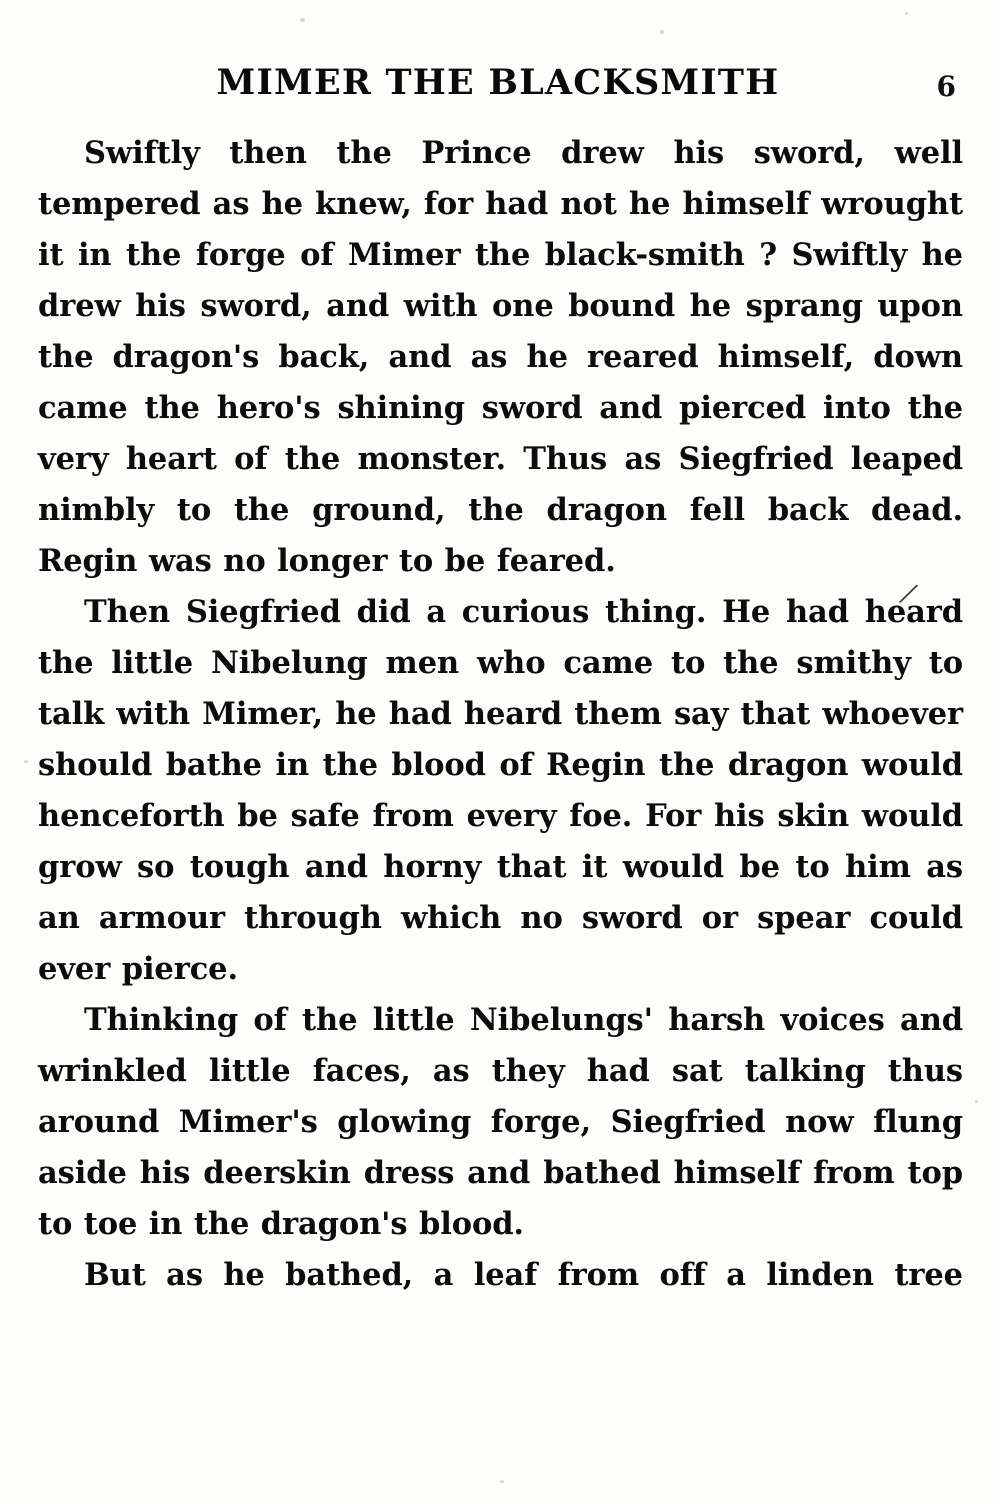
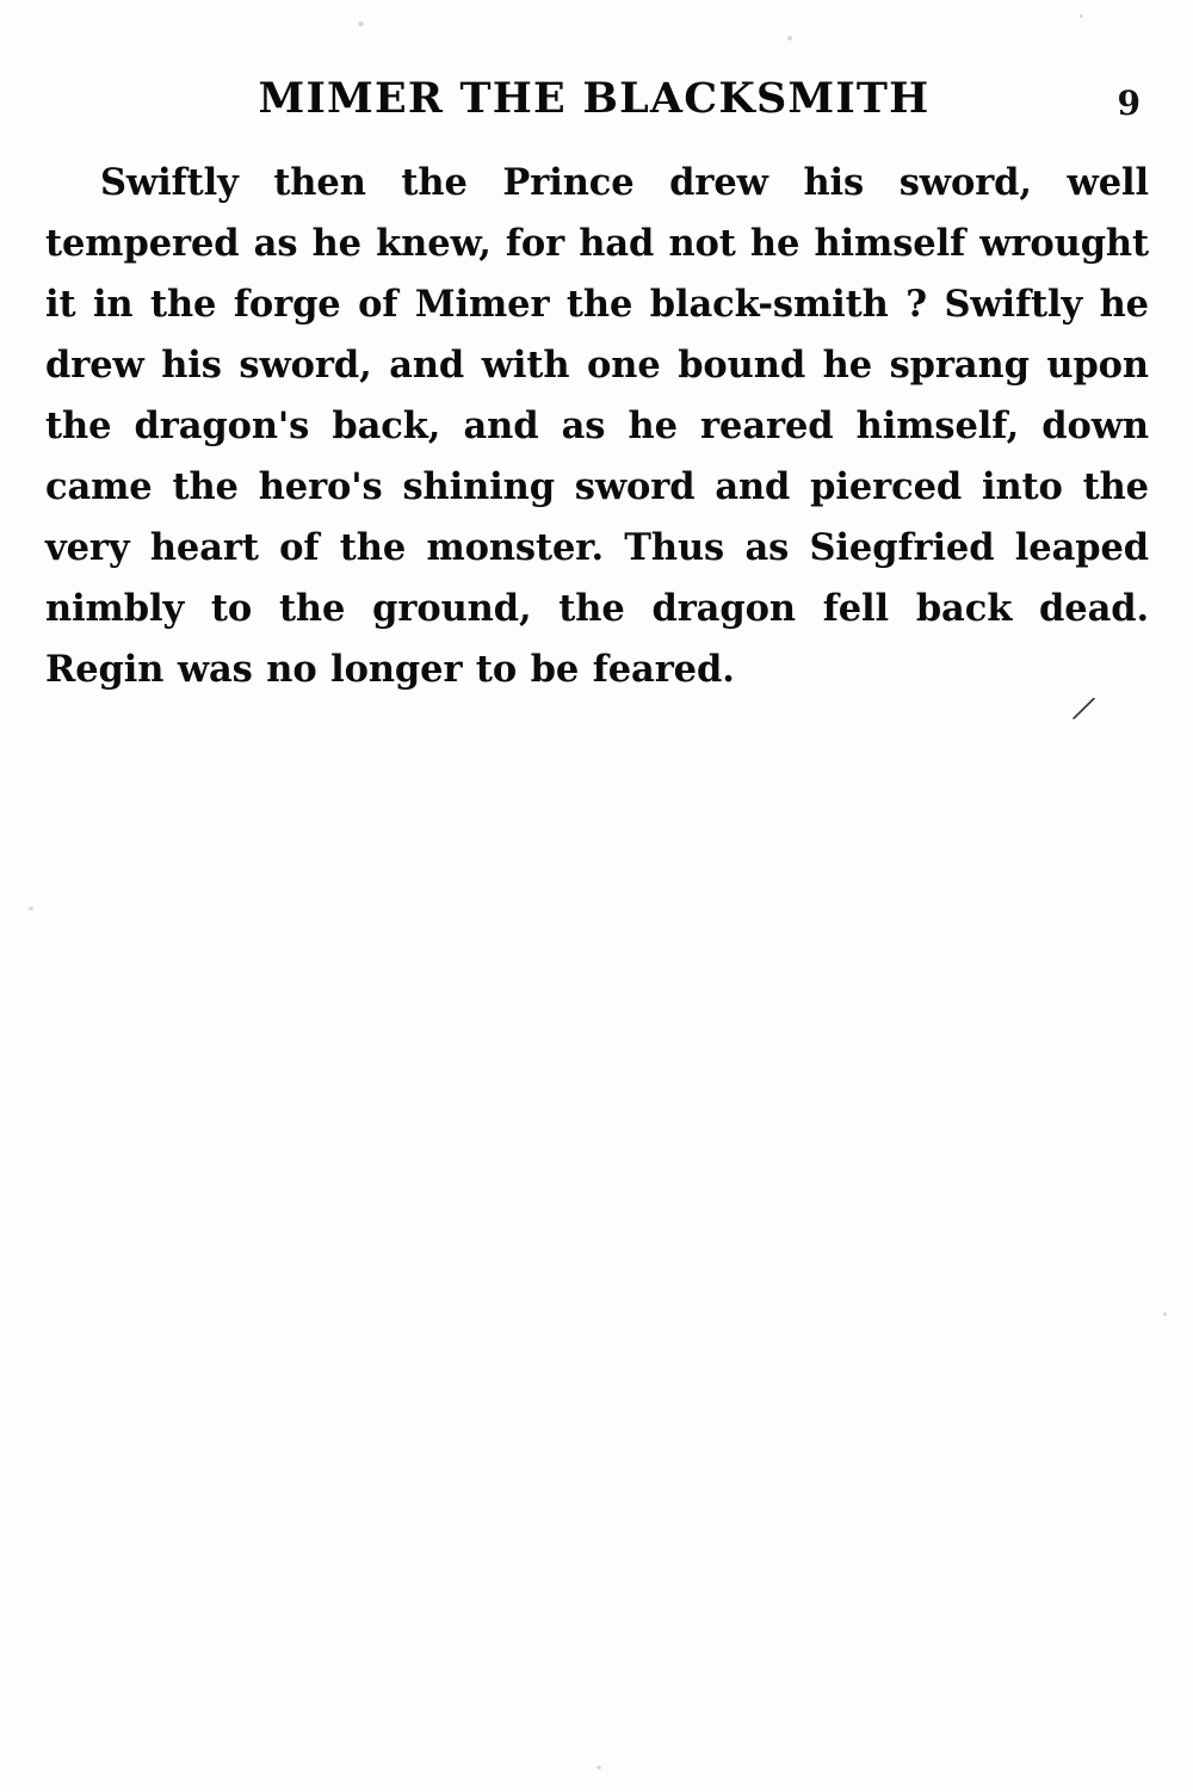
  MIMER THE BLACKSMITH
- 6
+ 9
  Swiftly then the Prince drew his sword, well tempered as he knew, for had not he himself wrought it in the forge of Mimer the black-smith ? Swiftly he drew his sword, and with one bound he sprang upon the dragon's back, and as he reared himself, down came the hero's shining sword and pierced into the very heart of the monster. Thus as Siegfried leaped nimbly to the ground, the dragon fell back dead. Regin was no longer to be feared.
- Then Siegfried did a curious thing. He had heard the little Nibelung men who came to the smithy to talk with Mimer, he had heard them say that whoever should bathe in the blood of Regin the dragon would henceforth be safe from every foe. For his skin would grow so tough and horny that it would be to him as an armour through which no sword or spear could ever pierce.
- Thinking of the little Nibelungs' harsh voices and wrinkled little faces, as they had sat talking thus around Mimer's glowing forge, Siegfried now flung aside his deerskin dress and bathed himself from top to toe in the dragon's blood.
- But as he bathed, a leaf from off a linden tree
